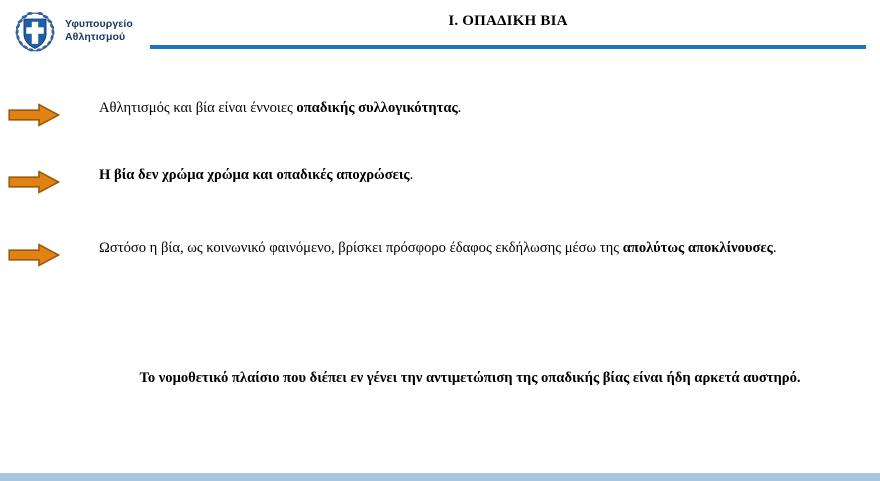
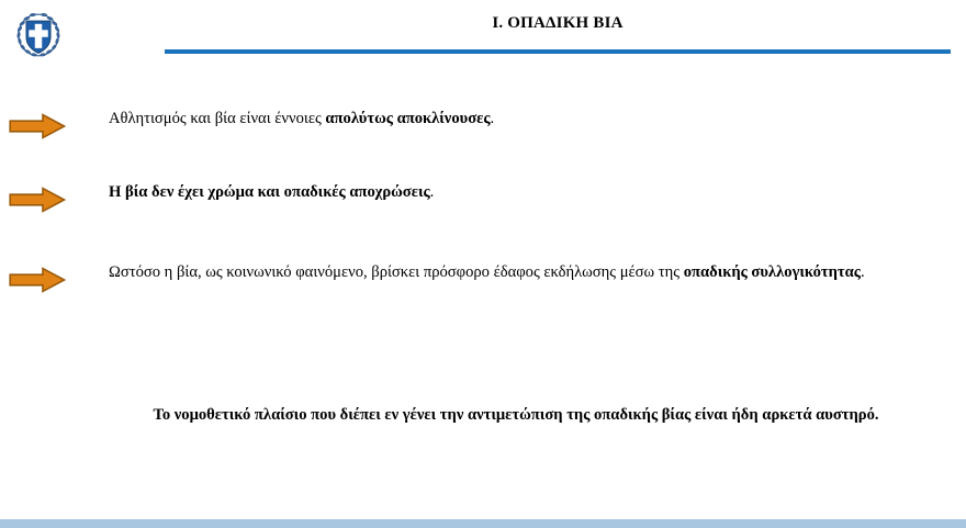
- Υφυπουργείο
- Αθλητισμού
  Ι. ΟΠΑΔΙΚΗ ΒΙΑ
- Αθλητισμός και βία είναι έννοιες οπαδικής συλλογικότητας.
+ Αθλητισμός και βία είναι έννοιες απολύτως αποκλίνουσες.
- Η βία δεν χρώμα χρώμα και οπαδικές αποχρώσεις.
+ Η βία δεν έχει χρώμα και οπαδικές αποχρώσεις.
- Ωστόσο η βία, ως κοινωνικό φαινόμενο, βρίσκει πρόσφορο έδαφος εκδήλωσης μέσω της απολύτως αποκλίνουσες.
+ Ωστόσο η βία, ως κοινωνικό φαινόμενο, βρίσκει πρόσφορο έδαφος εκδήλωσης μέσω της οπαδικής συλλογικότητας.
  Το νομοθετικό πλαίσιο που διέπει εν γένει την αντιμετώπιση της οπαδικής βίας είναι ήδη αρκετά αυστηρό.
